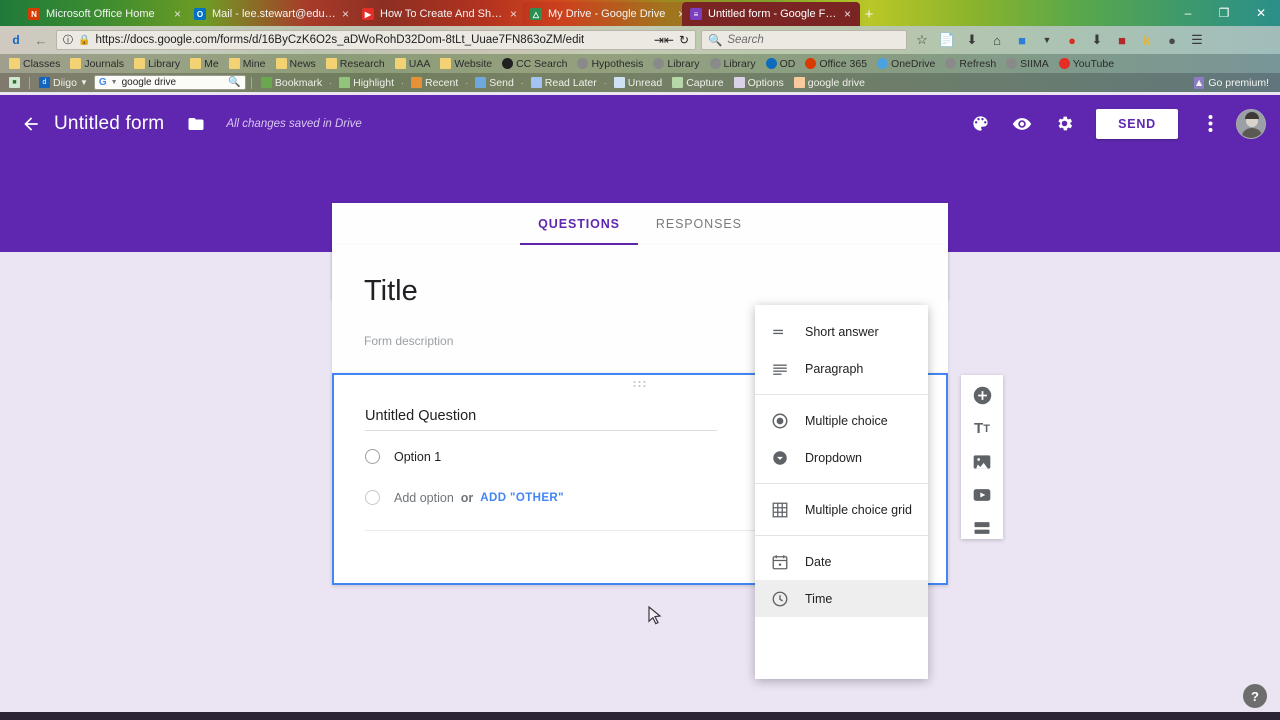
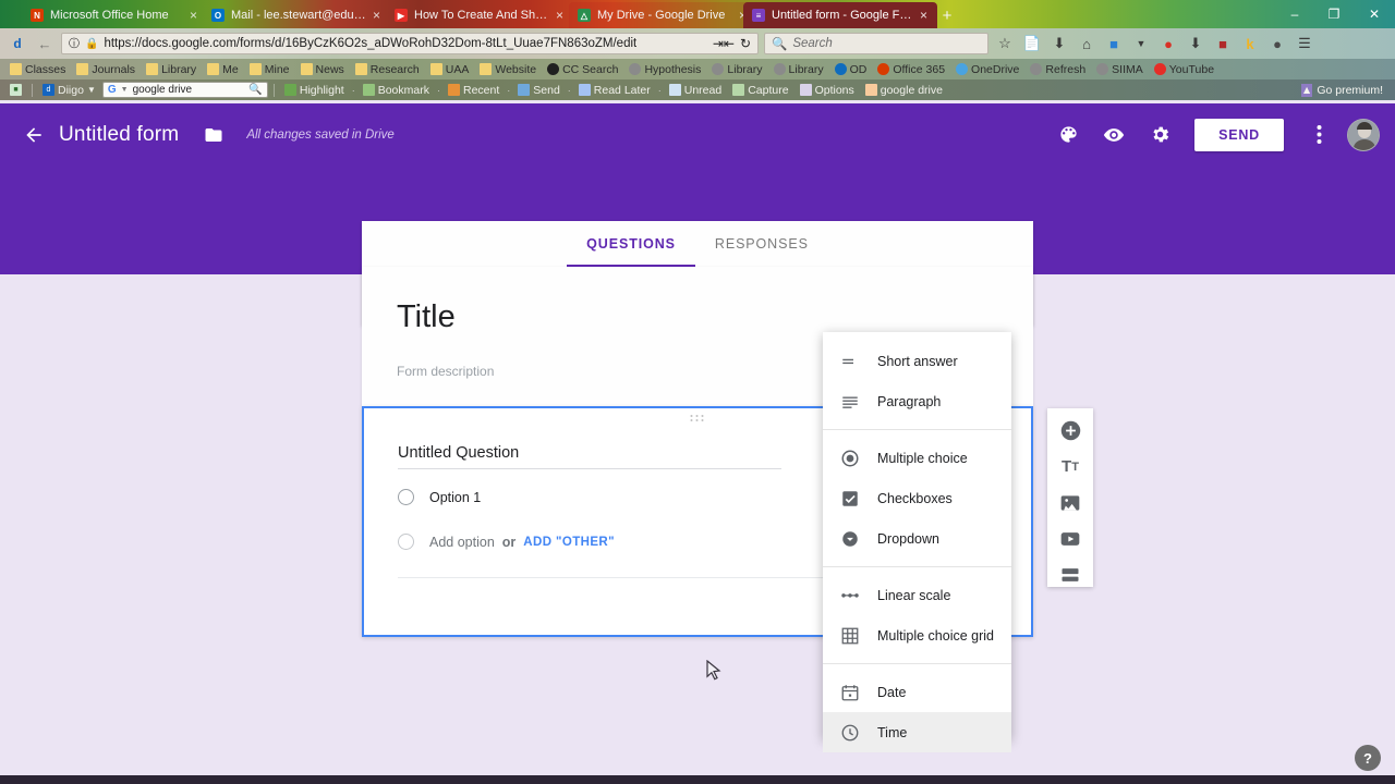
  N
  Microsoft Office Home
  ×
  O
  Mail - lee.stewart@edu.u
  ×
  ▶
  How To Create And Share
  ×
  △
  My Drive - Google Drive
  ≡
  Untitled form - Google Fo..
  ×
  +
  –
  ❐
  ✕
  d
  ←
  ⓘ
  🔒
  https://docs.google.com/forms/d/16ByCzK6O2s_aDWoRohD32Dom-8tLt_Uuae7FN863oZM/edit
  ⇥⇤
  ↻
  🔍
  Search
  ☆
  📄
  ⬇
  ⌂
  ■
  ▼
  ●
  ⬇
  ■
  k
  ●
  ☰
  Classes
  Journals
  Library
  Me
  Mine
  News
  Research
  UAA
  Website
  CC Search
  Hypothesis
  Library
  Library
  OD
  Office 365
  OneDrive
  Refresh
  SIIMA
  YouTube
  Diigo
  ▼
  G
  google drive
  🔍
- Bookmark
+ Highlight
  ·
- Highlight
+ Bookmark
  ·
  Recent
  ·
  Send
  ·
  Read Later
  ·
  Unread
  Capture
  Options
  google drive
  ▲
  Go premium!
  Untitled form
  All changes saved in Drive
  SEND
  QUESTIONS
  RESPONSES
  Title
  Form description
  Untitled Question
  Option 1
  Add option
  or
  ADD "OTHER"
  T
  T
  Short answer
  Paragraph
  Multiple choice
+ Checkboxes
  Dropdown
+ Linear scale
  Multiple choice grid
  Date
  Time
  ?
